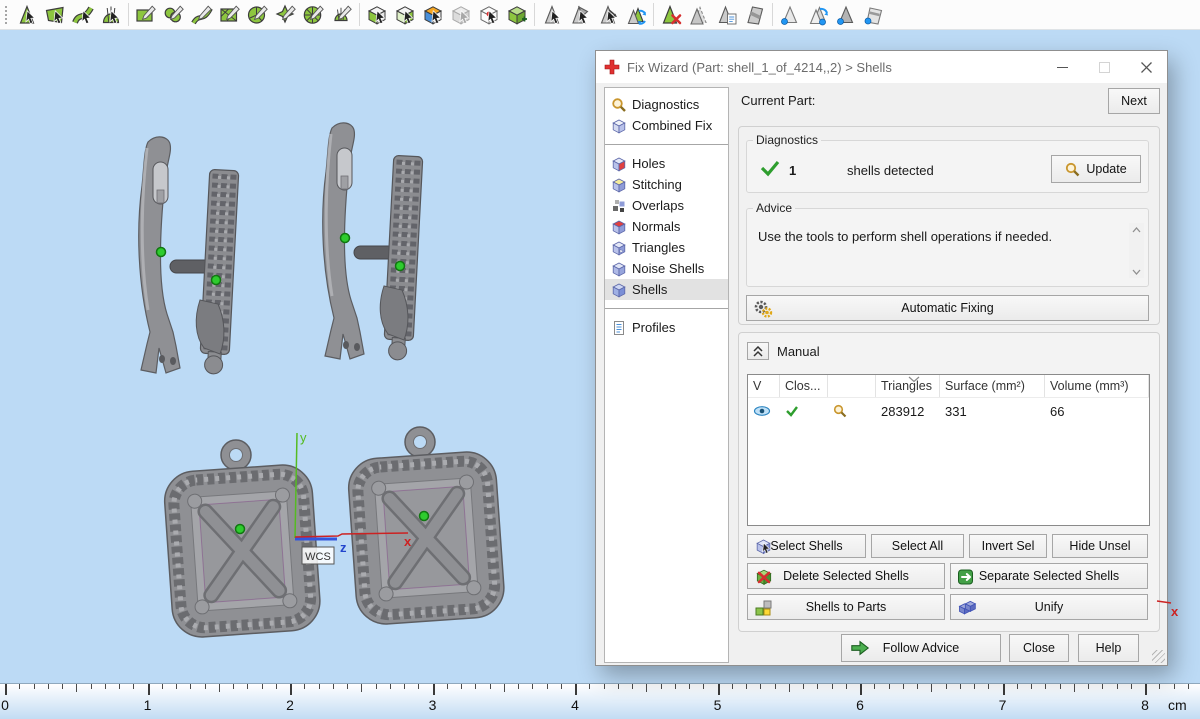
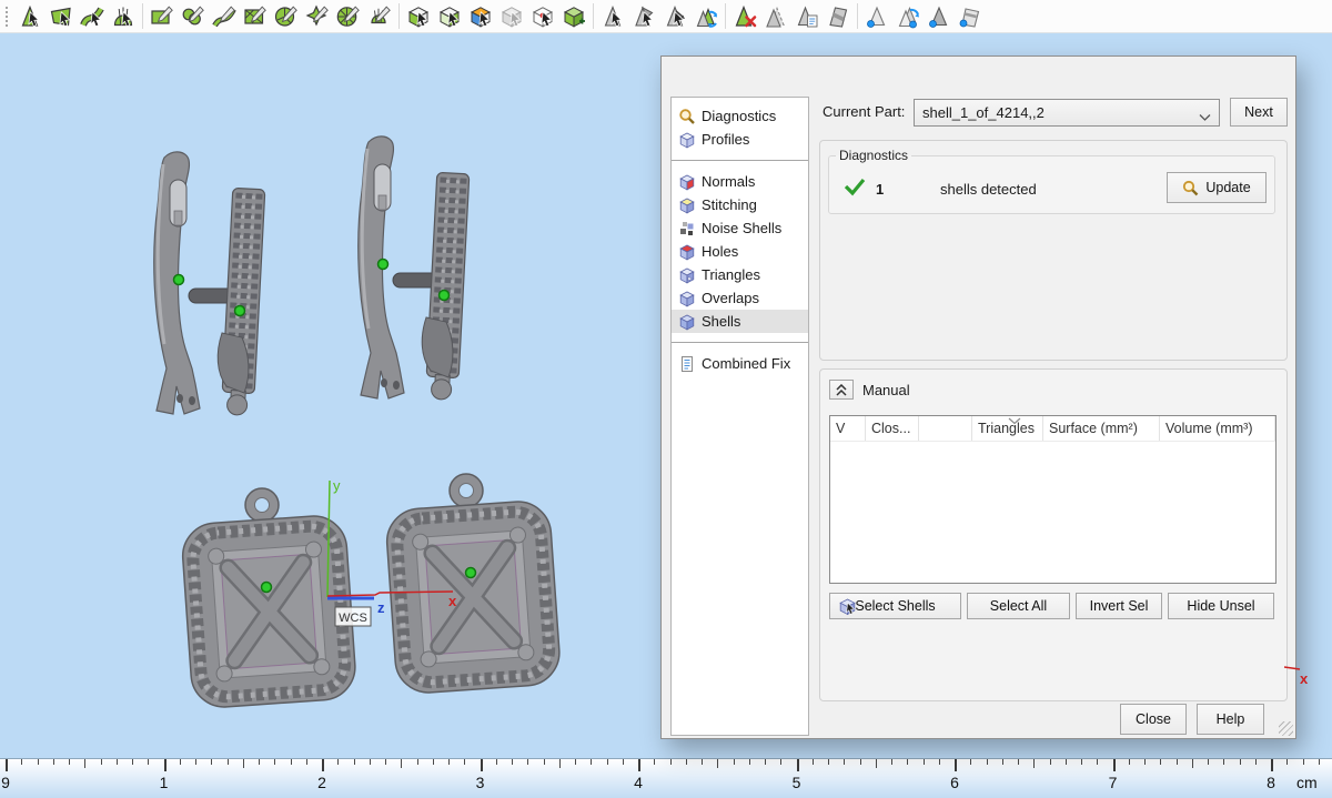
  y
  z
  x
  WCS
  x
  cm
- 0
+ 9
  1
  2
  3
  4
  5
  6
  7
  8
- Fix Wizard (Part: shell_1_of_4214,,2) > Shells
  Diagnostics
- Combined Fix
+ Profiles
- Holes
+ Normals
  Stitching
- Overlaps
+ Noise Shells
- Normals
+ Holes
  Triangles
- Noise Shells
+ Overlaps
  Shells
- Profiles
+ Combined Fix
  Current Part:
+ shell_1_of_4214,,2
  Next
  Diagnostics
  1
  shells detected
  Update
- Advice
- Use the tools to perform shell operations if needed.
- Automatic Fixing
  Manual
  V
  Clos...
  Triangles
  Surface (mm²)
  Volume (mm³)
- 283912
- 331
- 66
  Select Shells
  Select All
  Invert Sel
  Hide Unsel
- Delete Selected Shells
- Separate Selected Shells
- Shells to Parts
- Unify
- Follow Advice
  Close
  Help
